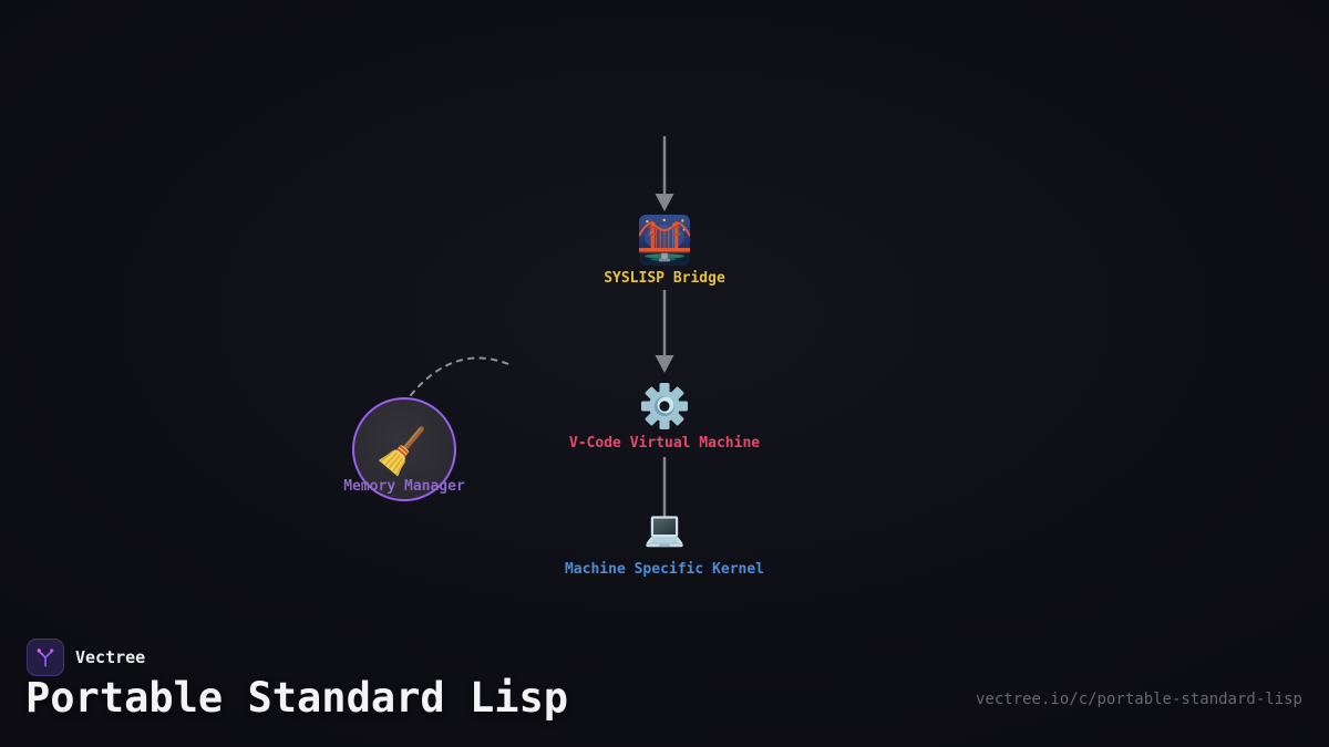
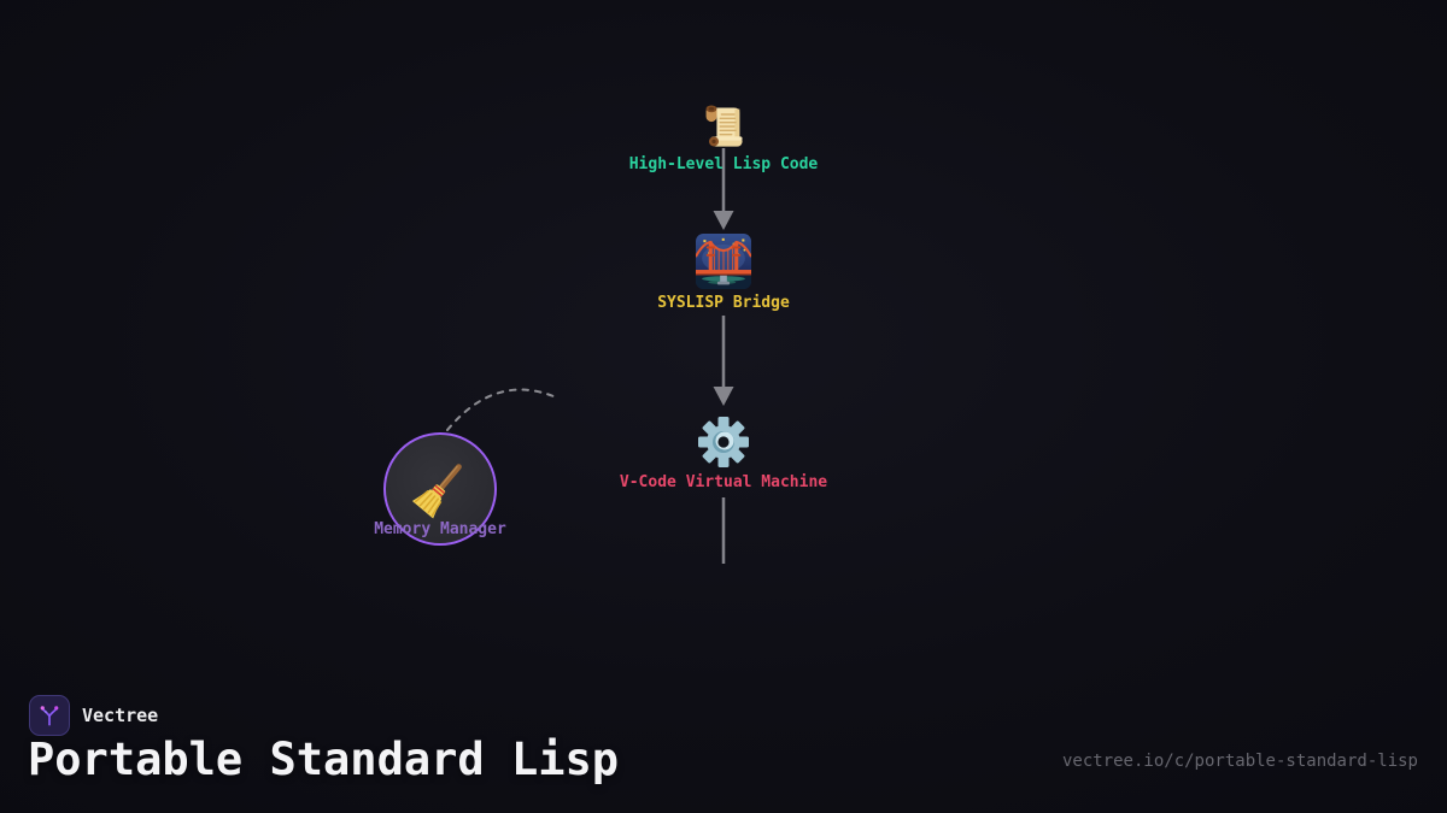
+ High-Level Lisp Code
  SYSLISP Bridge
  V-Code Virtual Machine
- Machine Specific Kernel
  Memory Manager
  Vectree
  Portable Standard Lisp
  vectree.io/c/portable-standard-lisp
